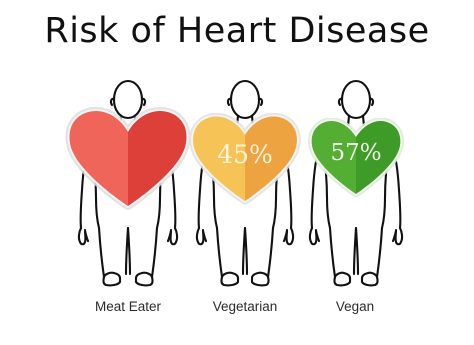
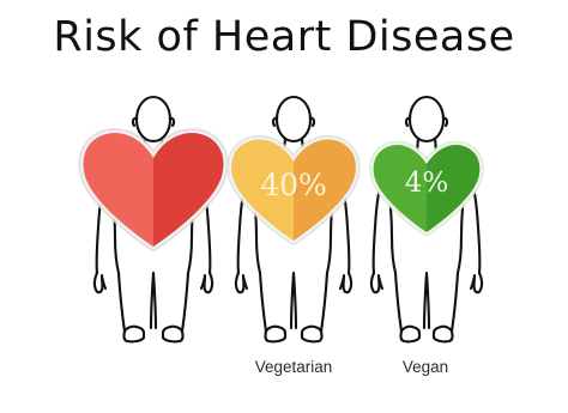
  Risk of Heart Disease
- 45%
+ 40%
- 57%
+ 4%
- Meat Eater
  Vegetarian
  Vegan
